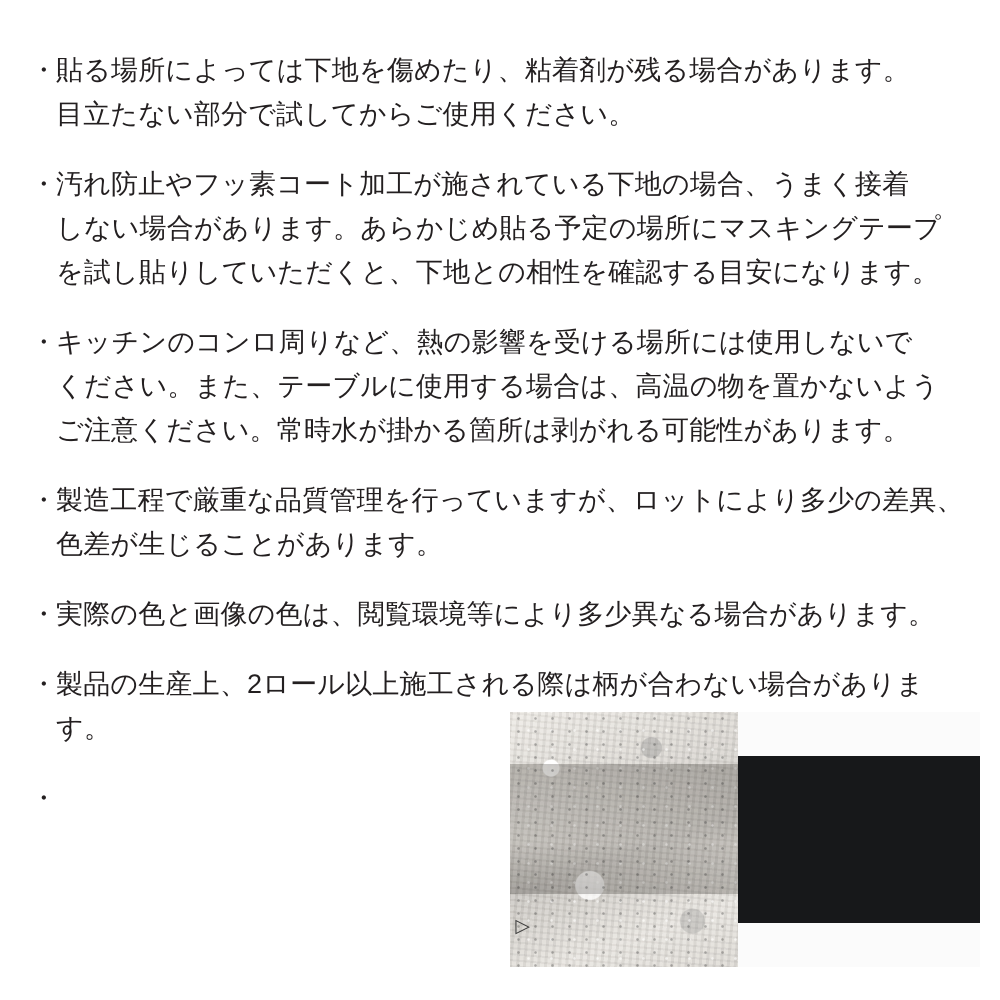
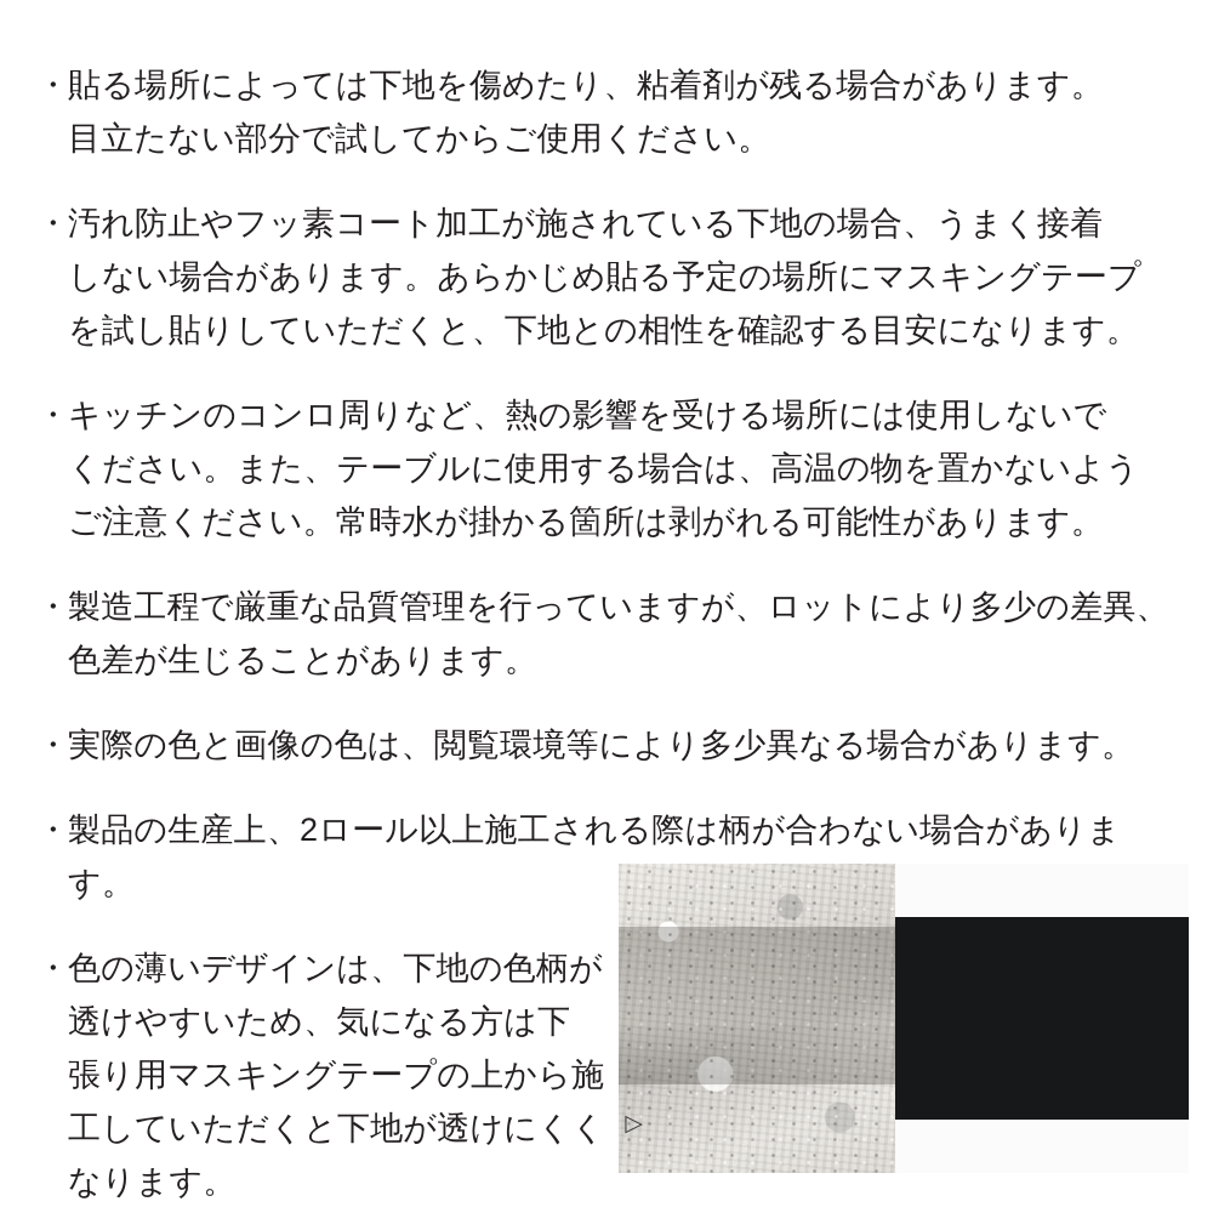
  ・
  貼る場所によっては下地を傷めたり、粘着剤が残る場合があります。
  目立たない部分で試してからご使用ください。
  ・
  汚れ防止やフッ素コート加工が施されている下地の場合、うまく接着
  しない場合があります。あらかじめ貼る予定の場所にマスキングテープ
  を試し貼りしていただくと、下地との相性を確認する目安になります。
  ・
  キッチンのコンロ周りなど、熱の影響を受ける場所には使用しないで
  ください。また、テーブルに使用する場合は、高温の物を置かないよう
  ご注意ください。常時水が掛かる箇所は剥がれる可能性があります。
  ・
  製造工程で厳重な品質管理を行っていますが、ロットにより多少の差異、
  色差が生じることがあります。
  ・
  実際の色と画像の色は、閲覧環境等により多少異なる場合があります。
  ・
  製品の生産上、2ロール以上施工される際は柄が合わない場合があります。
  ・
+ 色の薄いデザインは、下地の色柄が
+ 透けやすいため、気になる方は下
+ 張り用マスキングテープの上から施
+ 工していただくと下地が透けにくく
+ なります。
  ▷
